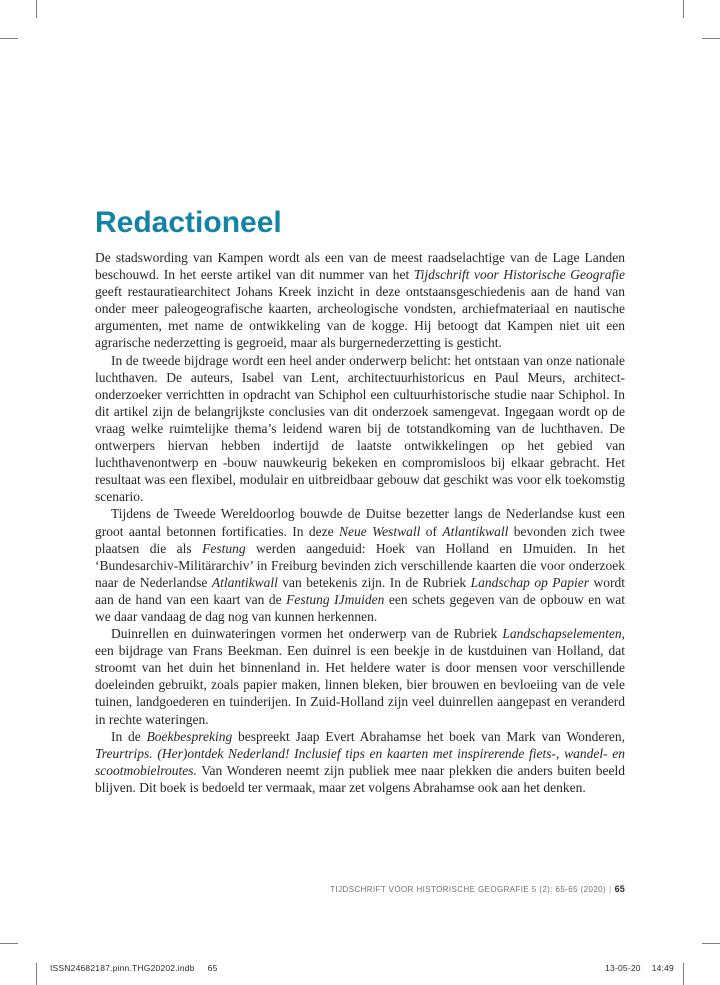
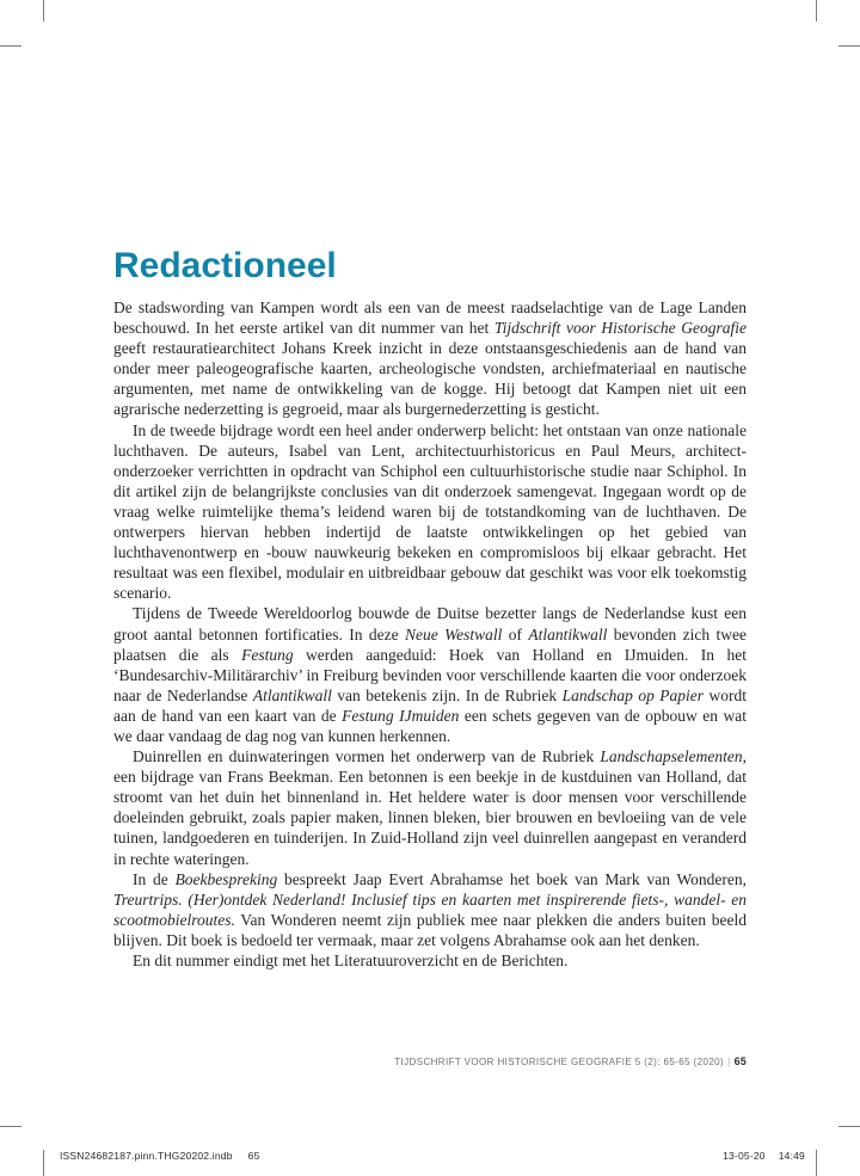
  Redactioneel
  De stadswording van Kampen wordt als een van de meest raadselachtige van de Lage Landen beschouwd. In het eerste artikel van dit nummer van het Tijdschrift voor Historische Geografie geeft restauratiearchitect Johans Kreek inzicht in deze ontstaansgeschiedenis aan de hand van onder meer paleogeografische kaarten, archeologische vondsten, archiefmateriaal en nautische argumenten, met name de ontwikkeling van de kogge. Hij betoogt dat Kampen niet uit een agrarische nederzetting is gegroeid, maar als burgernederzetting is gesticht.
  In de tweede bijdrage wordt een heel ander onderwerp belicht: het ontstaan van onze nationale luchthaven. De auteurs, Isabel van Lent, architectuurhistoricus en Paul Meurs, architect-onderzoeker verrichtten in opdracht van Schiphol een cultuurhistorische studie naar Schiphol. In dit artikel zijn de belangrijkste conclusies van dit onderzoek samengevat. Ingegaan wordt op de vraag welke ruimtelijke thema’s leidend waren bij de totstandkoming van de luchthaven. De ontwerpers hiervan hebben indertijd de laatste ontwikkelingen op het gebied van luchthavenontwerp en -bouw nauwkeurig bekeken en compromisloos bij elkaar gebracht. Het resultaat was een flexibel, modulair en uitbreidbaar gebouw dat geschikt was voor elk toekomstig scenario.
- Tijdens de Tweede Wereldoorlog bouwde de Duitse bezetter langs de Nederlandse kust een groot aantal betonnen fortificaties. In deze Neue Westwall of Atlantikwall bevonden zich twee plaatsen die als Festung werden aangeduid: Hoek van Holland en IJmuiden. In het ‘Bundesarchiv-Militärarchiv’ in Freiburg bevinden zich verschillende kaarten die voor onderzoek naar de Nederlandse Atlantikwall van betekenis zijn. In de Rubriek Landschap op Papier wordt aan de hand van een kaart van de Festung IJmuiden een schets gegeven van de opbouw en wat we daar vandaag de dag nog van kunnen herkennen.
+ Tijdens de Tweede Wereldoorlog bouwde de Duitse bezetter langs de Nederlandse kust een groot aantal betonnen fortificaties. In deze Neue Westwall of Atlantikwall bevonden zich twee plaatsen die als Festung werden aangeduid: Hoek van Holland en IJmuiden. In het ‘Bundesarchiv-Militärarchiv’ in Freiburg bevinden voor verschillende kaarten die voor onderzoek naar de Nederlandse Atlantikwall van betekenis zijn. In de Rubriek Landschap op Papier wordt aan de hand van een kaart van de Festung IJmuiden een schets gegeven van de opbouw en wat we daar vandaag de dag nog van kunnen herkennen.
- Duinrellen en duinwateringen vormen het onderwerp van de Rubriek Landschapselementen, een bijdrage van Frans Beekman. Een duinrel is een beekje in de kustduinen van Holland, dat stroomt van het duin het binnenland in. Het heldere water is door mensen voor verschillende doeleinden gebruikt, zoals papier maken, linnen bleken, bier brouwen en bevloeiing van de vele tuinen, landgoederen en tuinderijen. In Zuid-Holland zijn veel duinrellen aangepast en veranderd in rechte wateringen.
+ Duinrellen en duinwateringen vormen het onderwerp van de Rubriek Landschapselementen, een bijdrage van Frans Beekman. Een betonnen is een beekje in de kustduinen van Holland, dat stroomt van het duin het binnenland in. Het heldere water is door mensen voor verschillende doeleinden gebruikt, zoals papier maken, linnen bleken, bier brouwen en bevloeiing van de vele tuinen, landgoederen en tuinderijen. In Zuid-Holland zijn veel duinrellen aangepast en veranderd in rechte wateringen.
  In de Boekbespreking bespreekt Jaap Evert Abrahamse het boek van Mark van Wonderen, Treurtrips. (Her)ontdek Nederland! Inclusief tips en kaarten met inspirerende fiets-, wandel- en scootmobielroutes. Van Wonderen neemt zijn publiek mee naar plekken die anders buiten beeld blijven. Dit boek is bedoeld ter vermaak, maar zet volgens Abrahamse ook aan het denken.
+ En dit nummer eindigt met het Literatuuroverzicht en de Berichten.
  TIJDSCHRIFT VOOR HISTORISCHE GEOGRAFIE 5 (2): 65-65 (2020) | 65
  ISSN24682187.pinn.THG20202.indb 65
  13-05-20 14:49
